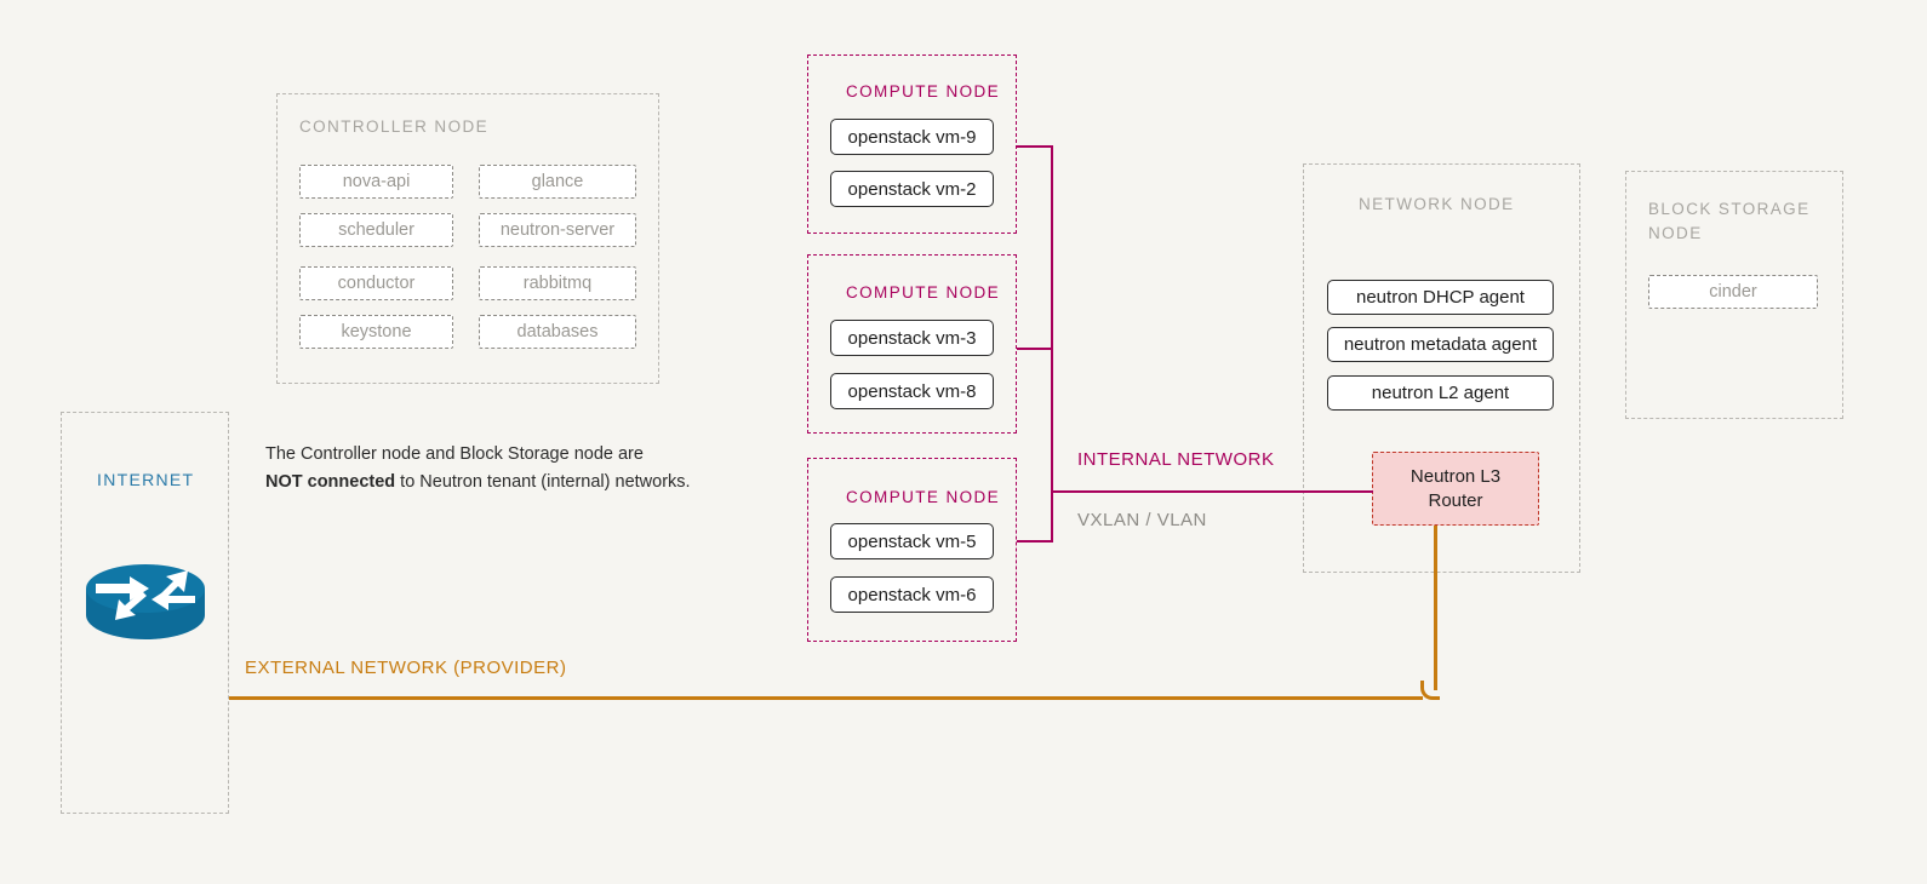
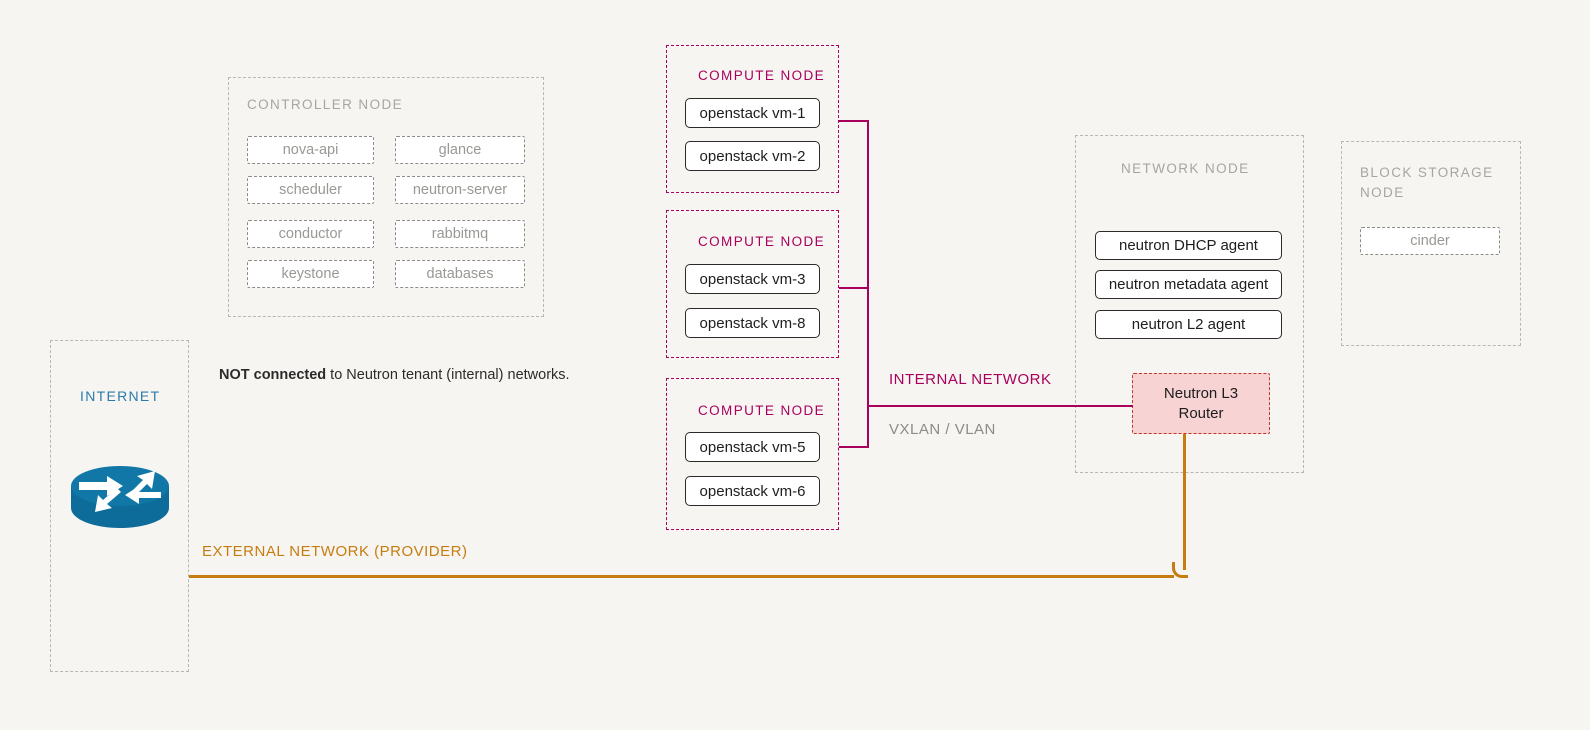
  INTERNET
  CONTROLLER NODE
  nova-api
  glance
  scheduler
  neutron-server
  conductor
  rabbitmq
  keystone
  databases
  COMPUTE NODE
- openstack vm-9
+ openstack vm-1
  openstack vm-2
  COMPUTE NODE
  openstack vm-3
  openstack vm-8
  COMPUTE NODE
  openstack vm-5
  openstack vm-6
  NETWORK NODE
  neutron DHCP agent
  neutron metadata agent
  neutron L2 agent
  Neutron L3
  Router
  BLOCK STORAGE
  NODE
  cinder
  INTERNAL NETWORK
  VXLAN / VLAN
  EXTERNAL NETWORK (PROVIDER)
- The Controller node and Block Storage node are
  NOT connected to Neutron tenant (internal) networks.
